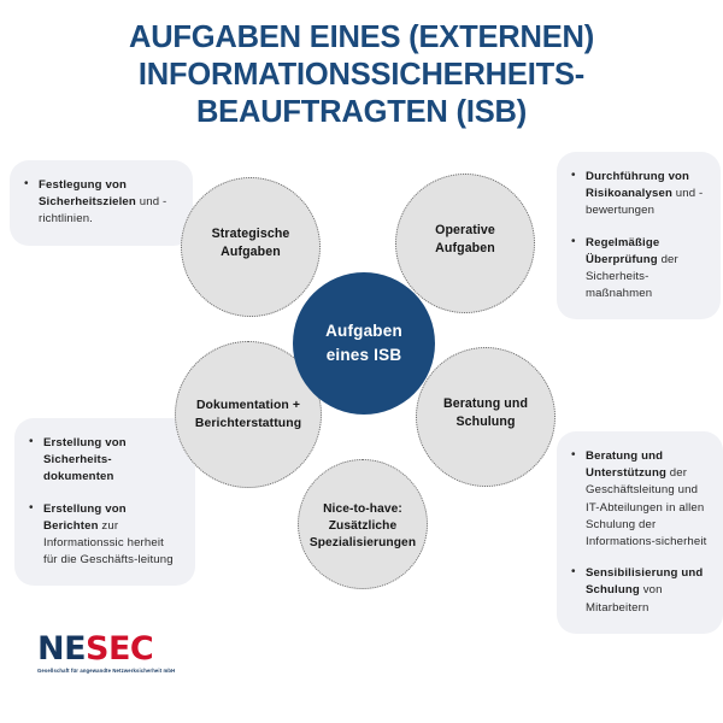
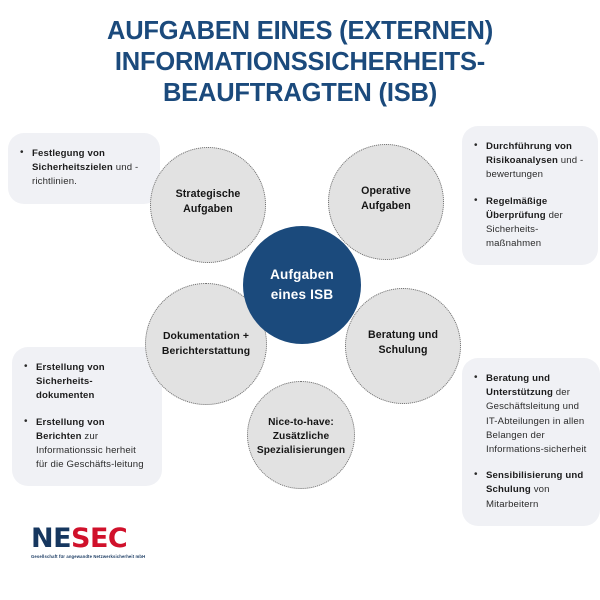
  AUFGABEN EINES (EXTERNEN)
  INFORMATIONSSICHERHEITS-
  BEAUFTRAGTEN (ISB)
  Festlegung von Sicherheitszielen und -richtlinien.
  Durchführung von Risikoanalysen und -bewertungen
  Regelmäßige Überprüfung der Sicherheits-maßnahmen
  Erstellung von Sicherheits-dokumenten
  Erstellung von Berichten zur Informationssic herheit für die Geschäfts-leitung
- Beratung und Unterstützung der Geschäftsleitung und IT-Abteilungen in allen Schulung der Informations-sicherheit
+ Beratung und Unterstützung der Geschäftsleitung und IT-Abteilungen in allen Belangen der Informations-sicherheit
  Sensibilisierung und Schulung von Mitarbeitern
  Strategische
  Aufgaben
  Operative
  Aufgaben
  Dokumentation +
  Berichterstattung
  Beratung und
  Schulung
  Nice-to-have:
  Zusätzliche
  Spezialisierungen
  Aufgaben
  eines ISB
  NESEC
